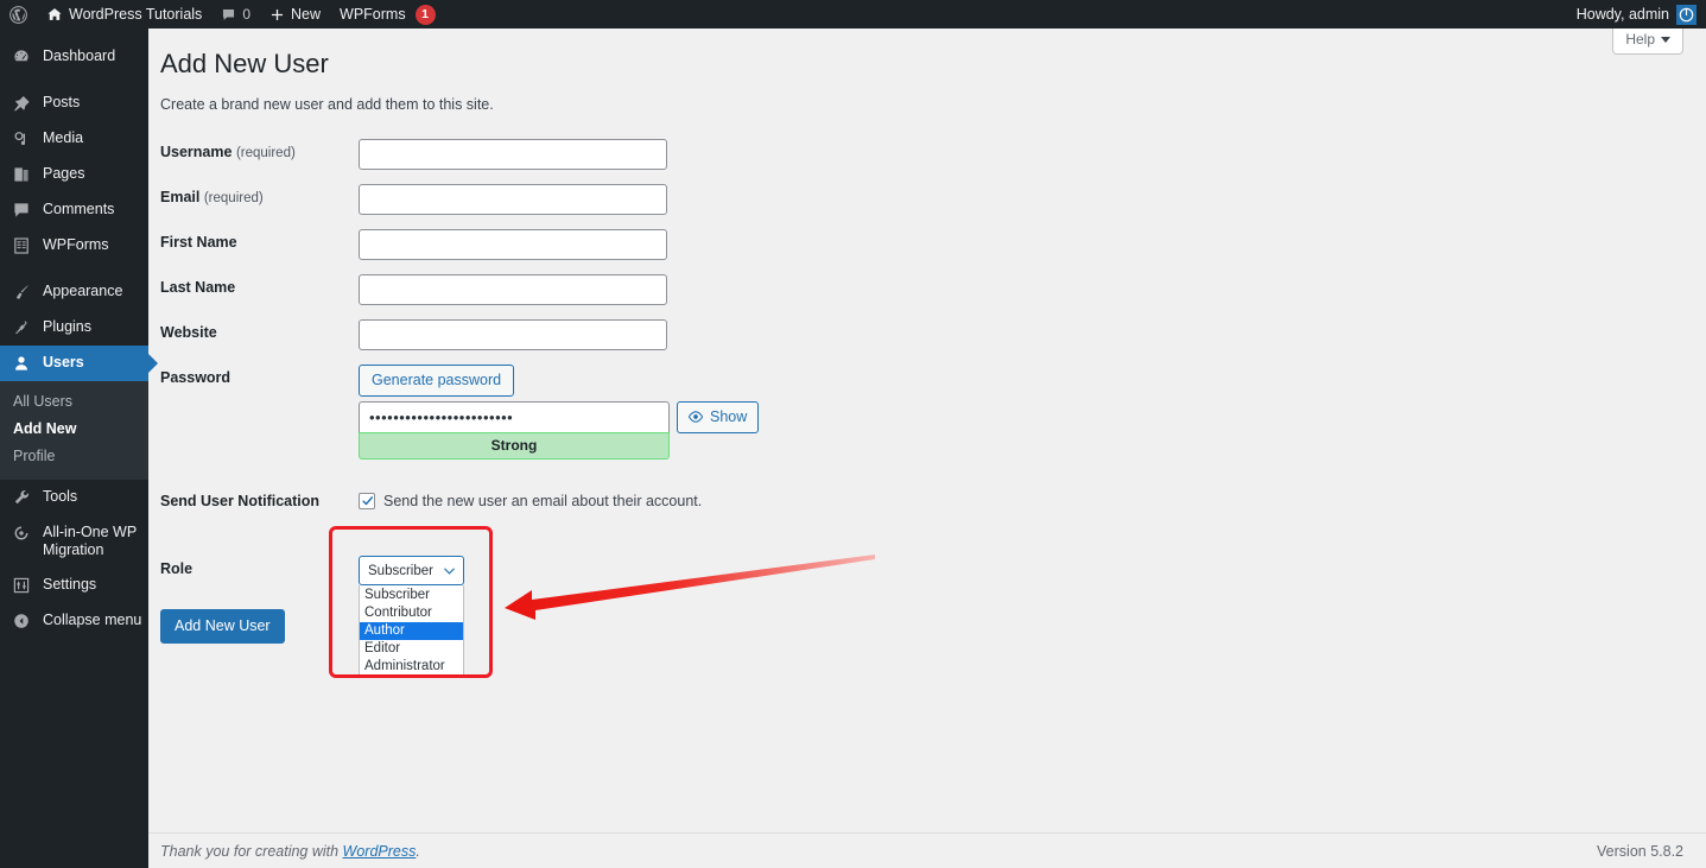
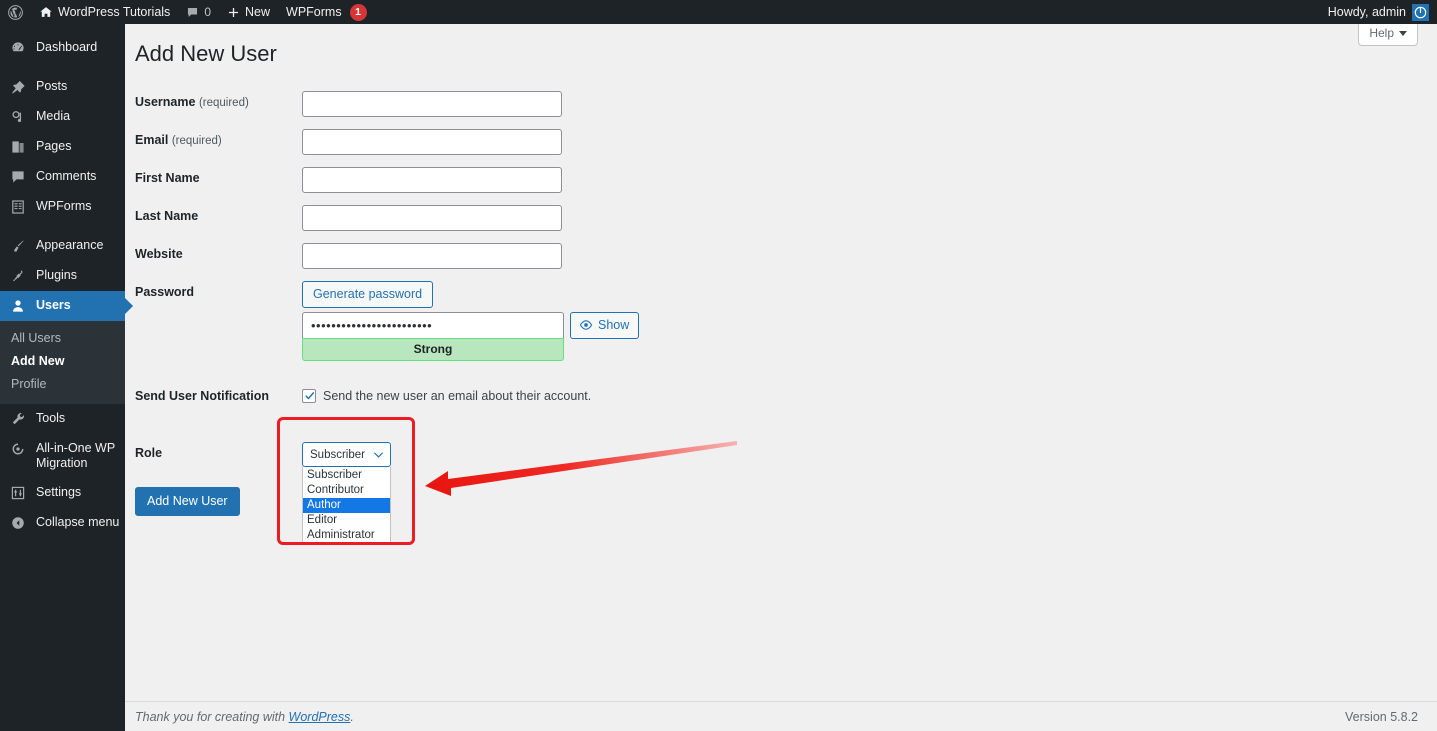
  WordPress Tutorials
  0
  New
  WPForms
  1
  Howdy, admin
  Dashboard
  Posts
  Media
  Pages
  Comments
  WPForms
  Appearance
  Plugins
  Users
  All Users
  Add New
  Profile
  Tools
  All-in-One WP Migration
  Settings
  Collapse menu
  Help
  Add New User
- Create a brand new user and add them to this site.
  Username (required)
  Email (required)
  First Name
  Last Name
  Website
  Password
  Generate password
  ••••••••••••••••••••••••
  Strong
  Show
  Send User Notification
  Send the new user an email about their account.
  Role
  Subscriber
  Subscriber
  Contributor
  Author
  Editor
  Administrator
  Add New User
  Thank you for creating with WordPress.
  Version 5.8.2
